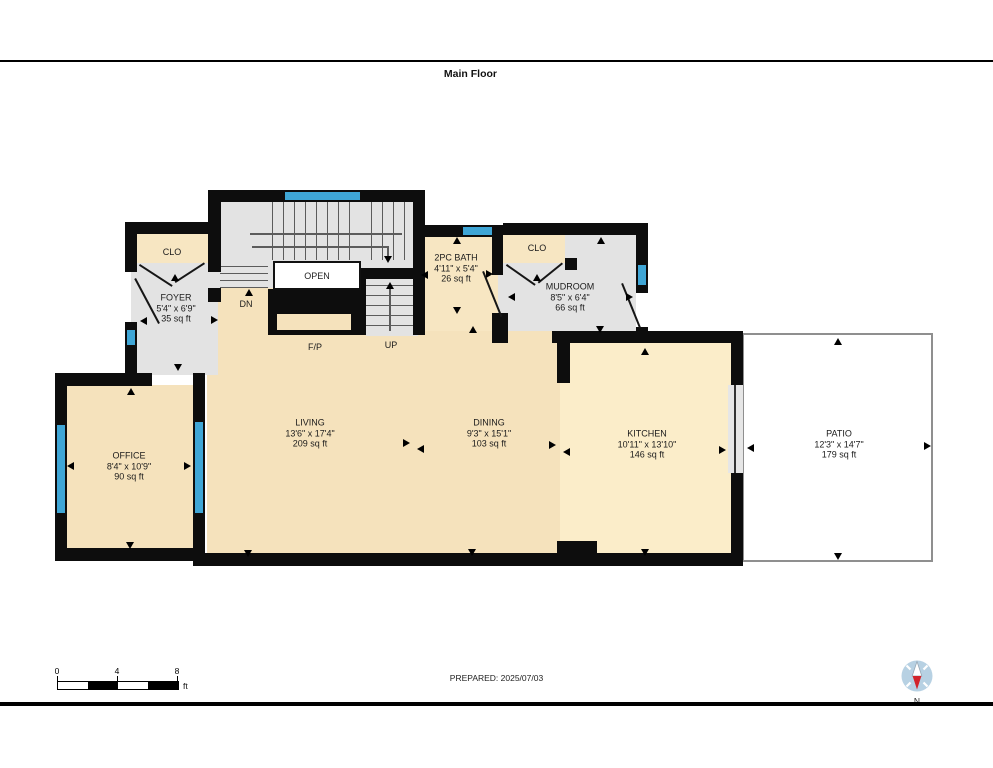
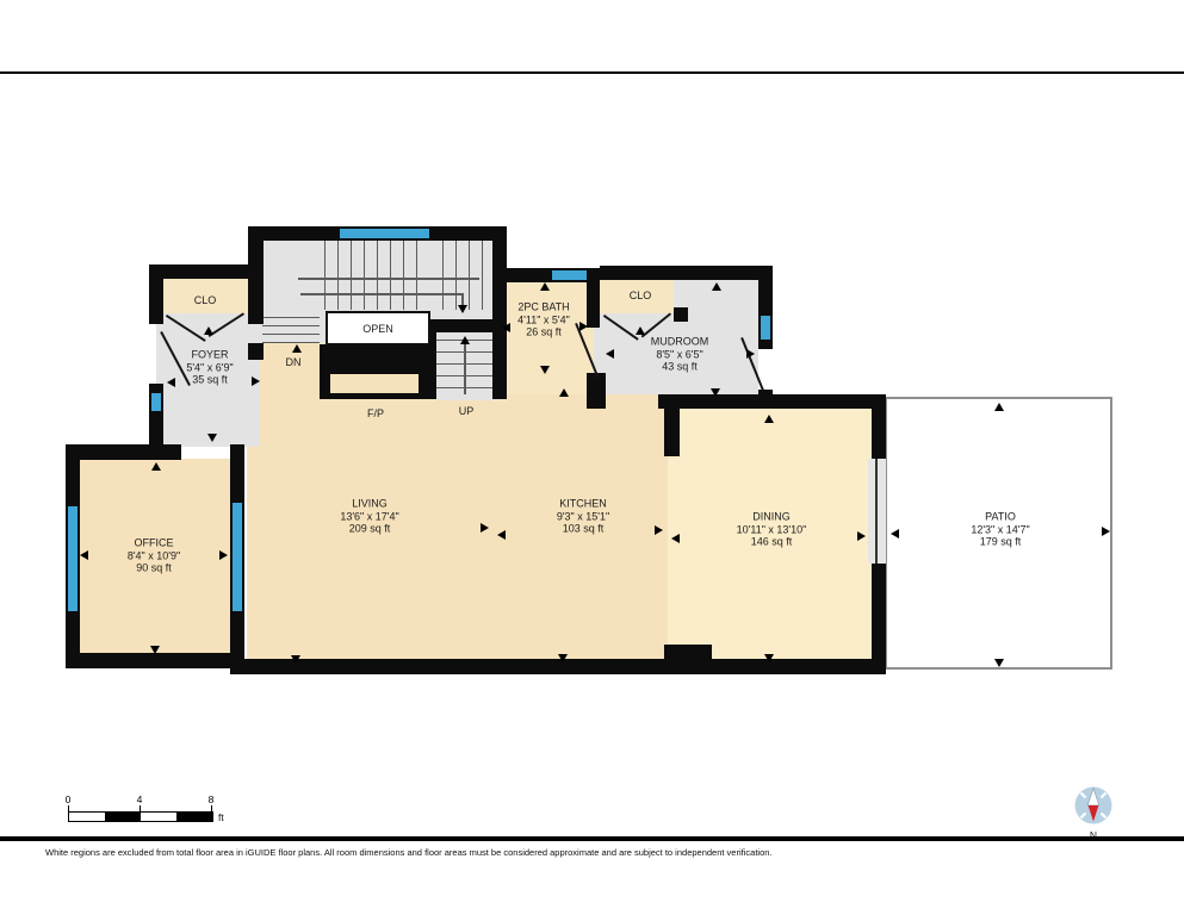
- Main Floor
  OPEN
  FOYER
  5'4" x 6'9"
  35 sq ft
  OFFICE
  8'4" x 10'9"
  90 sq ft
  LIVING
  13'6" x 17'4"
  209 sq ft
- DINING
+ KITCHEN
  9'3" x 15'1"
  103 sq ft
- KITCHEN
+ DINING
  10'11" x 13'10"
  146 sq ft
  PATIO
  12'3" x 14'7"
  179 sq ft
  2PC BATH
  4'11" x 5'4"
  26 sq ft
  MUDROOM
- 8'5" x 6'4"
+ 8'5" x 6'5"
- 66 sq ft
+ 43 sq ft
  CLO
  CLO
  DN
  UP
  F/P
  0
  4
  8
  ft
- PREPARED: 2025/07/03
  N
+ White regions are excluded from total floor area in iGUIDE floor plans. All room dimensions and floor areas must be considered approximate and are subject to independent verification.
